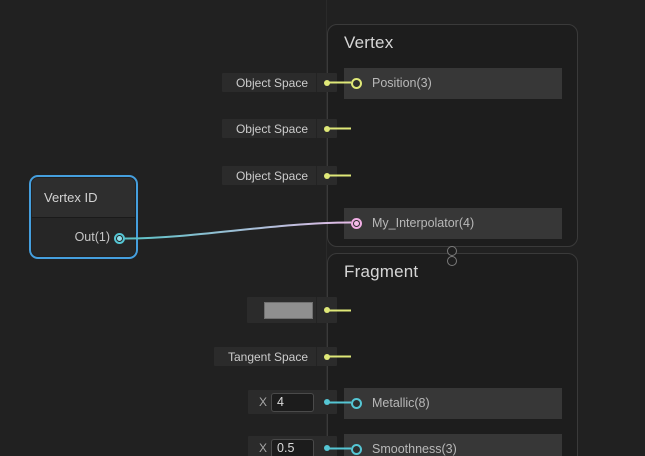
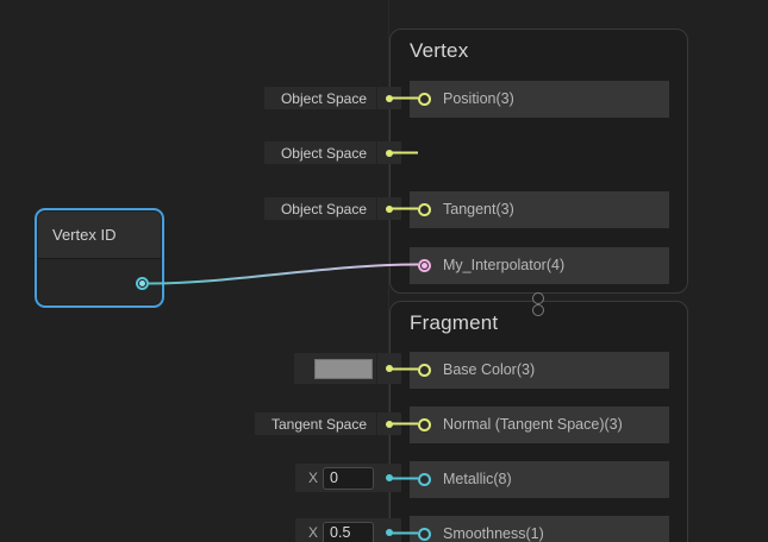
  Vertex
  Position(3)
+ Tangent(3)
  My_Interpolator(4)
  Fragment
+ Base Color(3)
+ Normal (Tangent Space)(3)
  Metallic(8)
- Smoothness(3)
+ Smoothness(1)
  Object Space
  Object Space
  Object Space
  Tangent Space
  X
- 4
+ 0
  X
  0.5
  Vertex ID
- Out(1)
